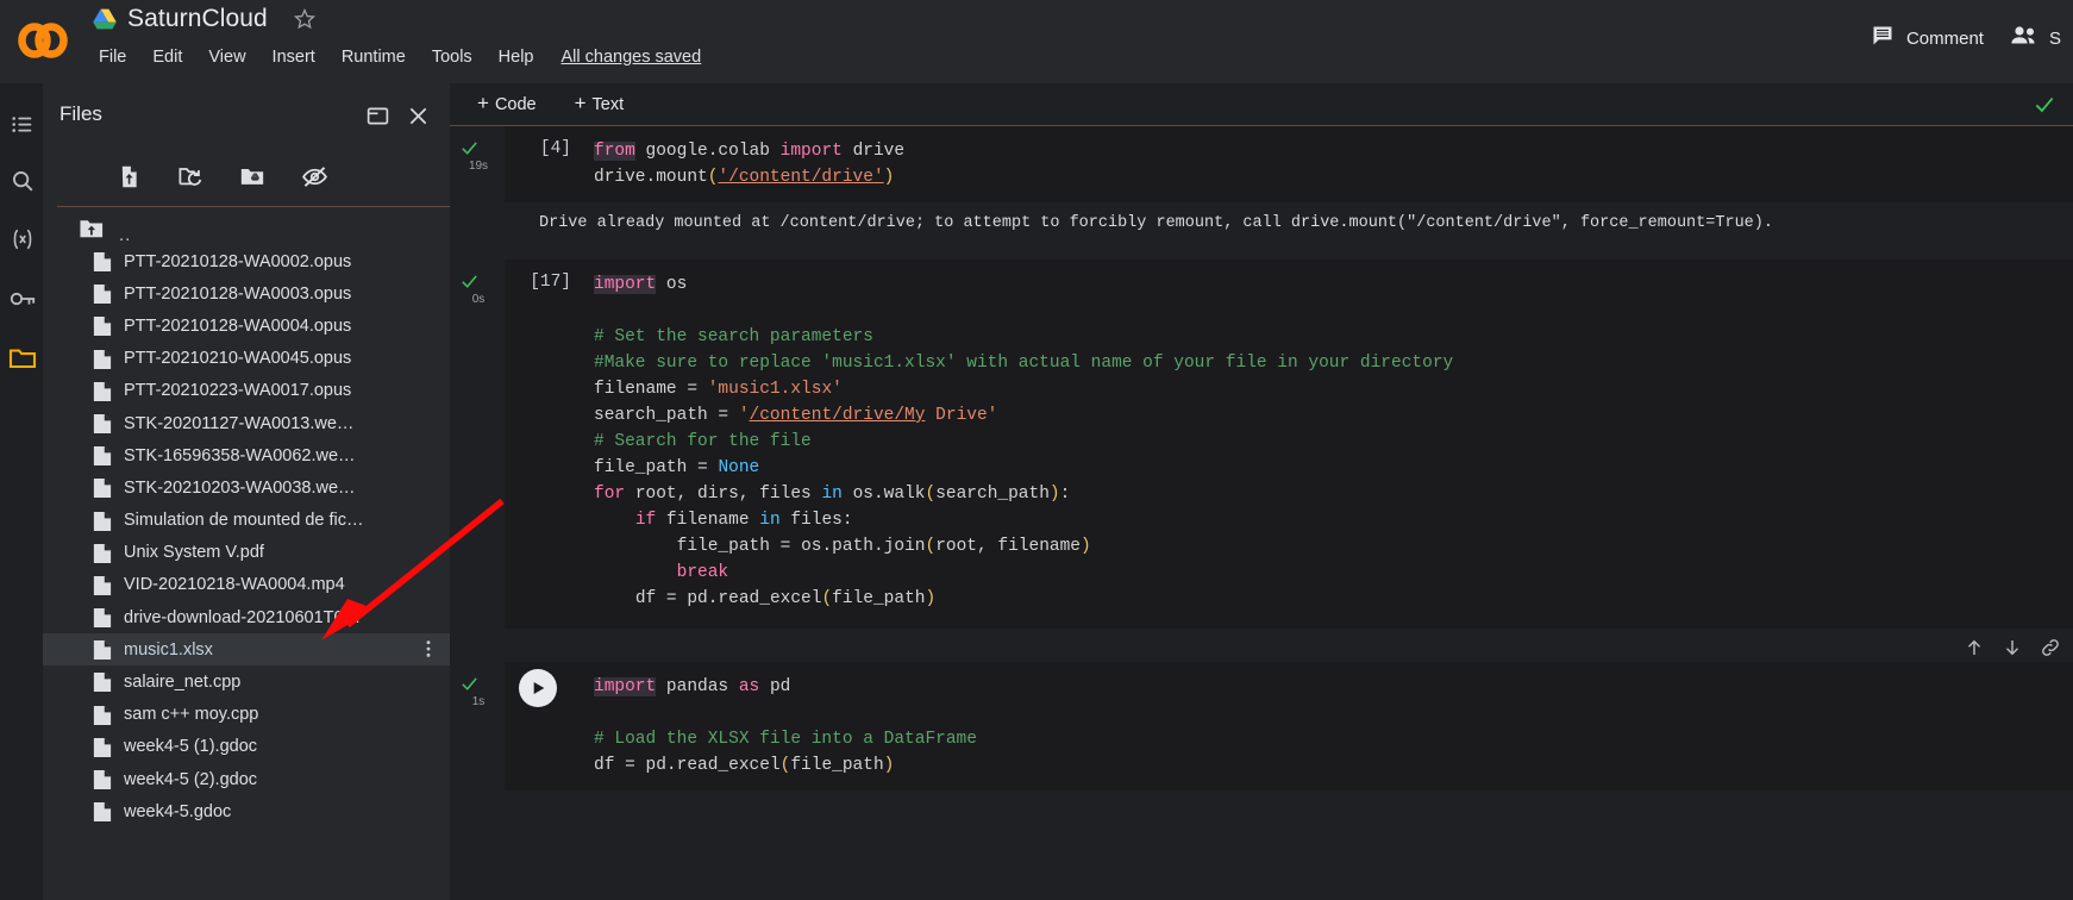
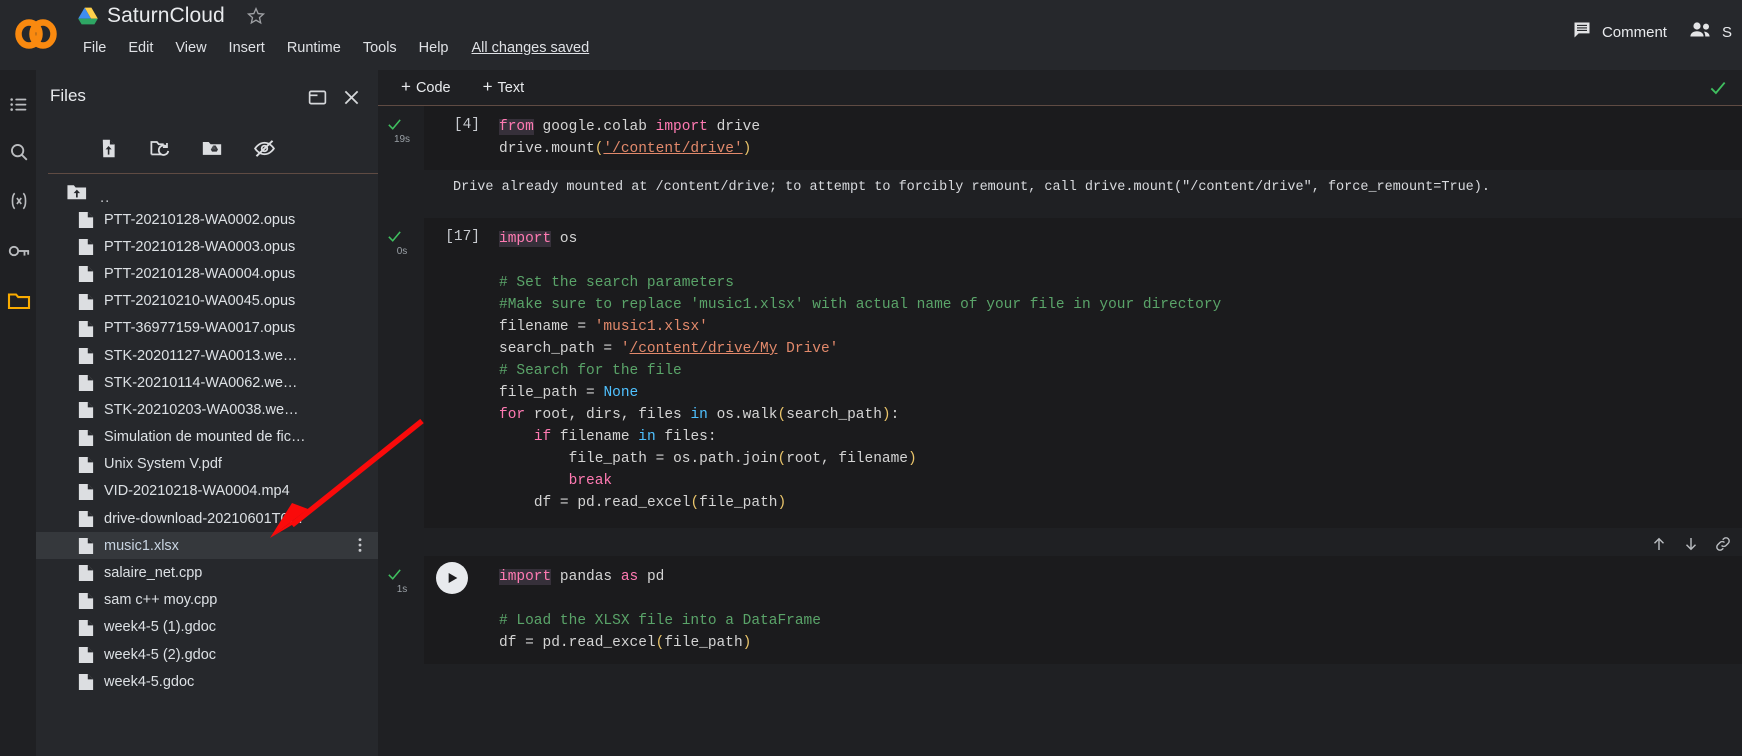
  SaturnCloud
  File
  Edit
  View
  Insert
  Runtime
  Tools
  Help
  All changes saved
  Comment
  S
  Files
  ..
  PTT-20210128-WA0002.opus
  PTT-20210128-WA0003.opus
  PTT-20210128-WA0004.opus
  PTT-20210210-WA0045.opus
- PTT-20210223-WA0017.opus
+ PTT-36977159-WA0017.opus
  STK-20201127-WA0013.we…
- STK-16596358-WA0062.we…
+ STK-20210114-WA0062.we…
  STK-20210203-WA0038.we…
  Simulation de mounted de fic…
  Unix System V.pdf
  VID-20210218-WA0004.mp4
  drive-download-20210601T
  music1.xlsx
  salaire_net.cpp
  sam c++ moy.cpp
  week4-5 (1).gdoc
  week4-5 (2).gdoc
  week4-5.gdoc
  +
  Code
  +
  Text
  19s
  [4]
  from google.colab import drive drive.mount('/content/drive')
  Drive already mounted at /content/drive; to attempt to forcibly remount, call drive.mount("/content/drive", force_remount=True).
  0s
  [17]
  import os # Set the search parameters #Make sure to replace 'music1.xlsx' with actual name of your file in your directory filename = 'music1.xlsx' search_path = '/content/drive/My Drive' # Search for the file file_path = None for root, dirs, files in os.walk(search_path): if filename in files: file_path = os.path.join(root, filename) break df = pd.read_excel(file_path)
  1s
  import pandas as pd # Load the XLSX file into a DataFrame df = pd.read_excel(file_path)
